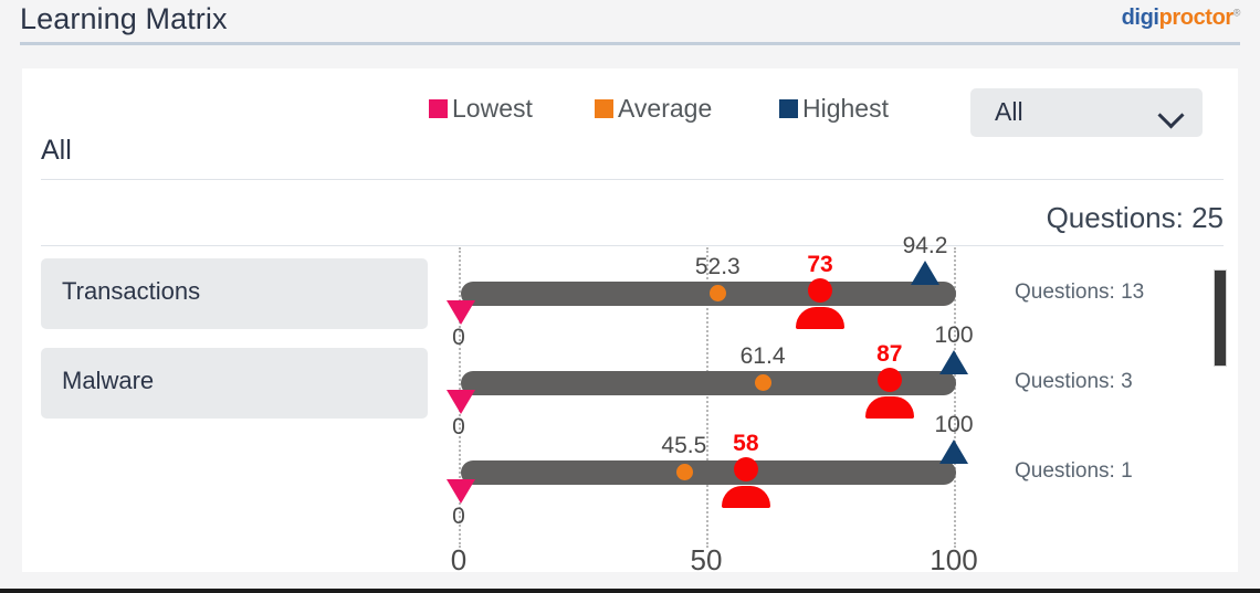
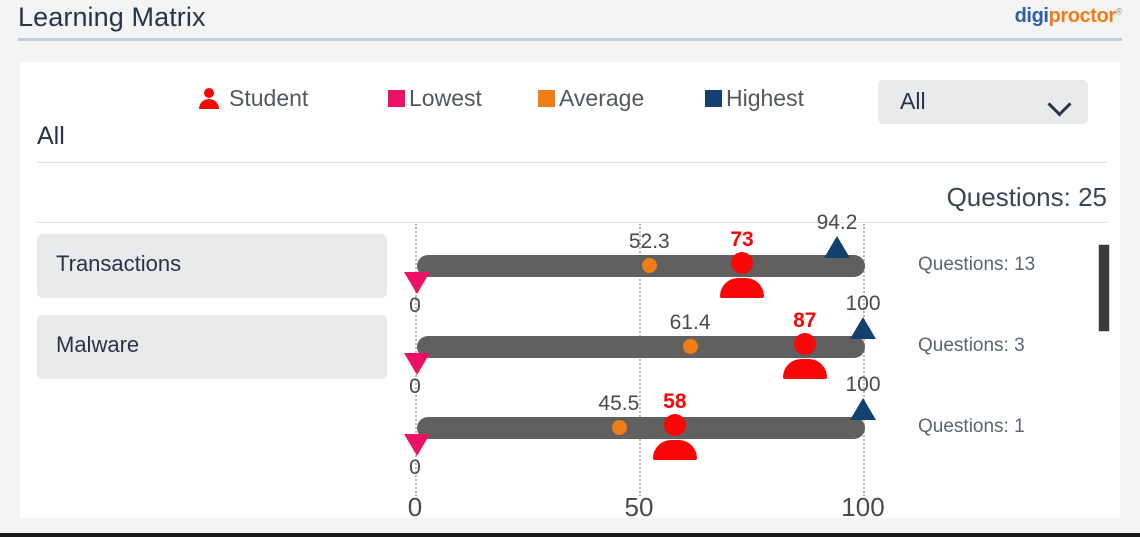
  Learning Matrix
  digiproctor®
+ Student
  Lowest
  Average
  Highest
  All
  All
  Questions: 25
  Transactions
  0
  94.2
  52.3
  73
  Questions: 13
  Malware
  0
  100
  61.4
  87
  Questions: 3
  0
  100
  45.5
  58
  Questions: 1
  0
  50
  100
